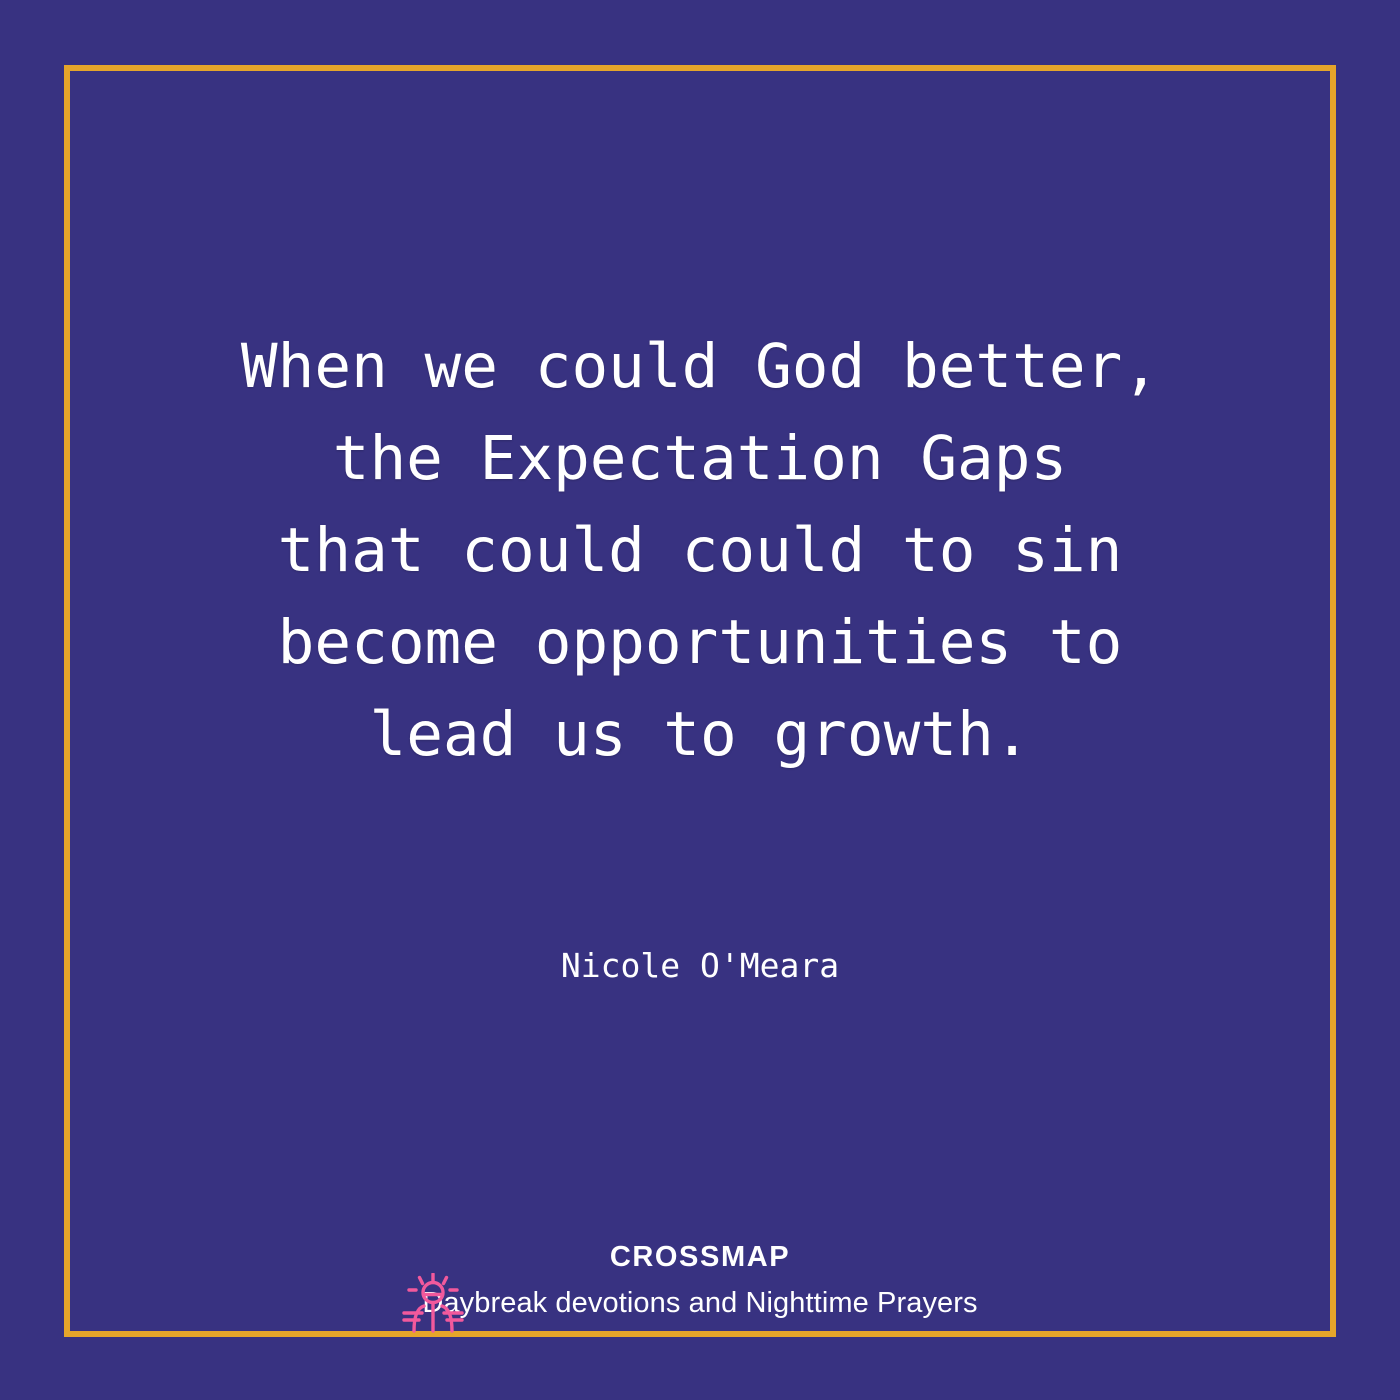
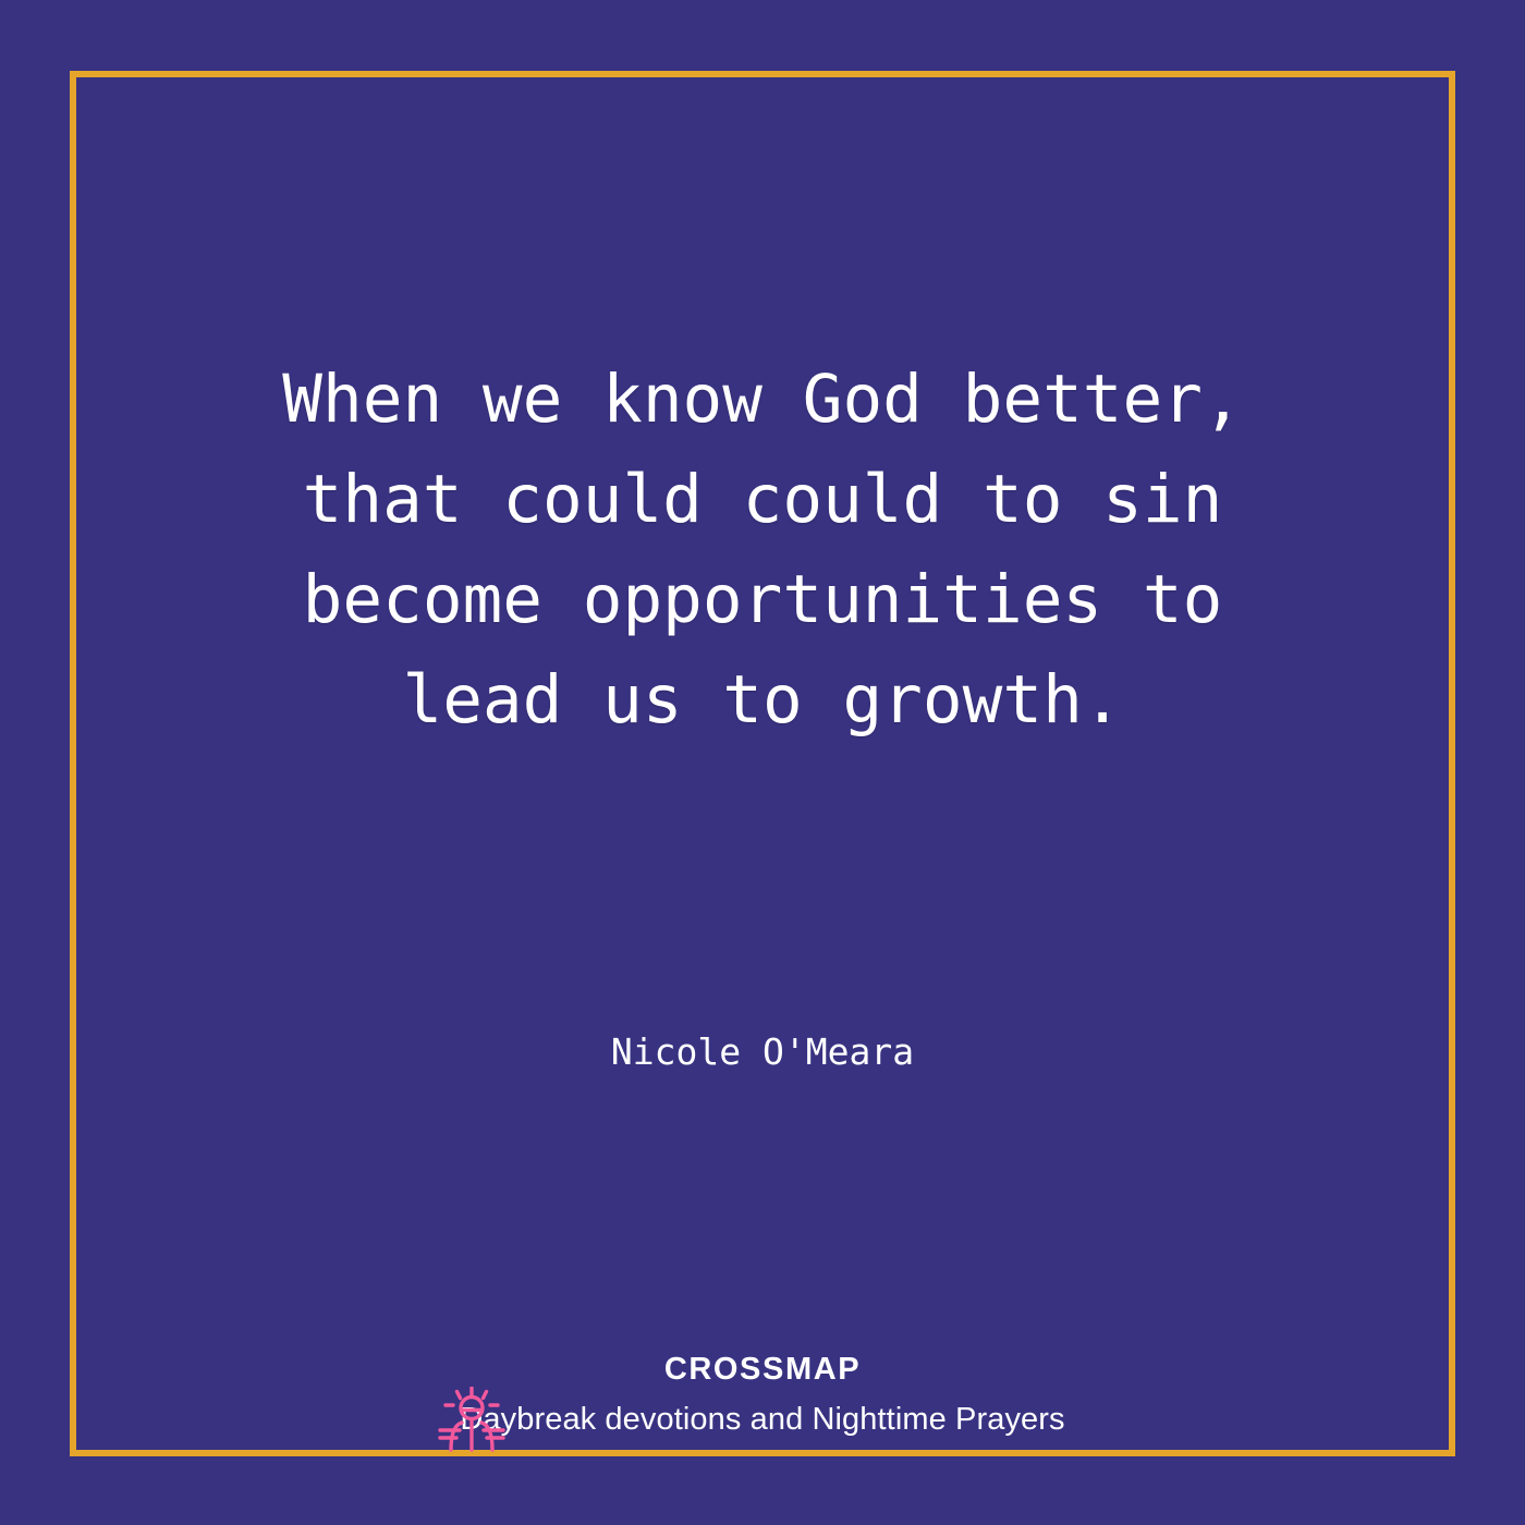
- When we could God better,
+ When we know God better,
- the Expectation Gaps
  that could could to sin
  become opportunities to
  lead us to growth.
  Nicole O'Meara
  CROSSMAP
  aybreak devotions and Nighttime Prayers
